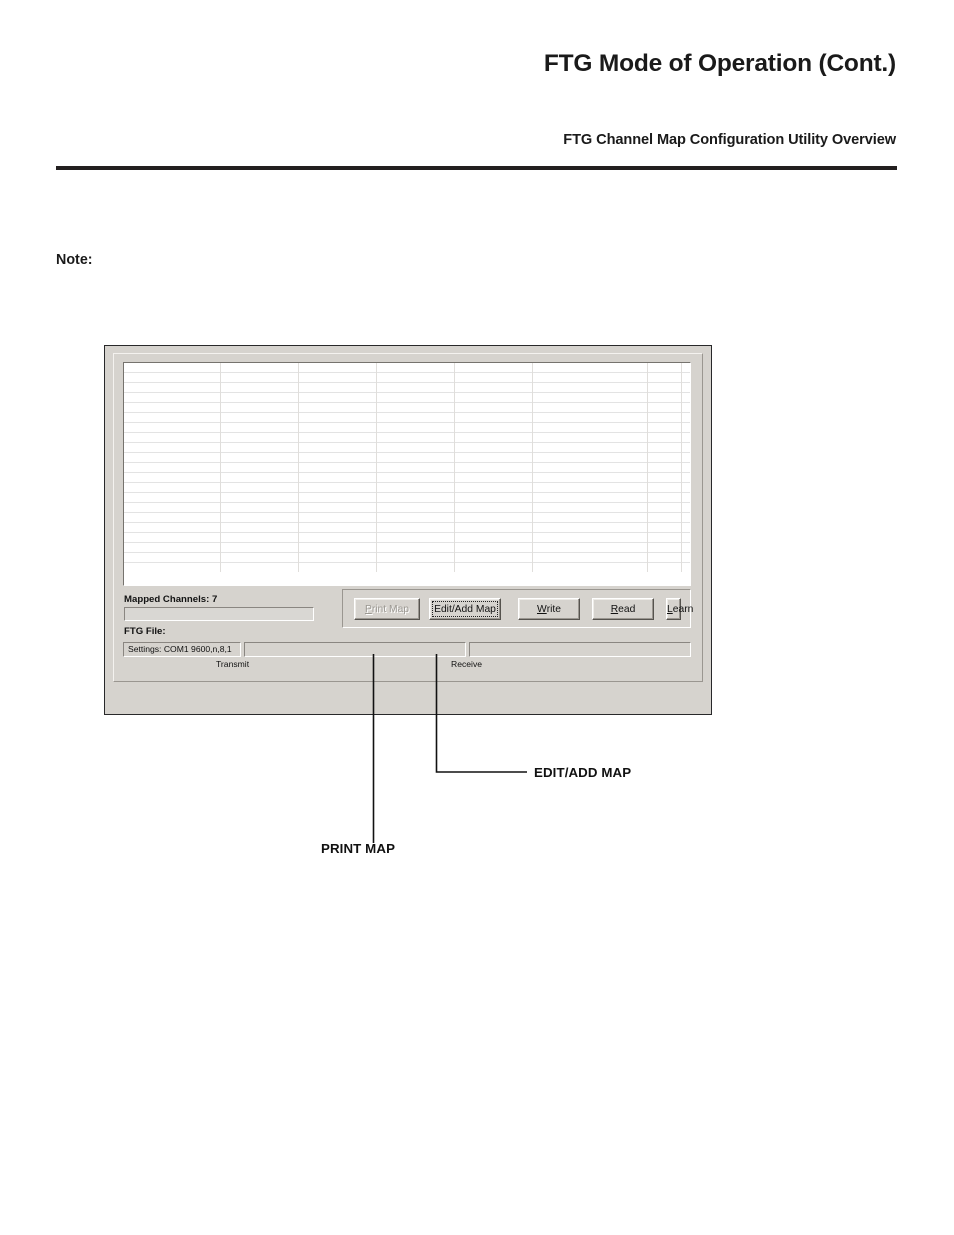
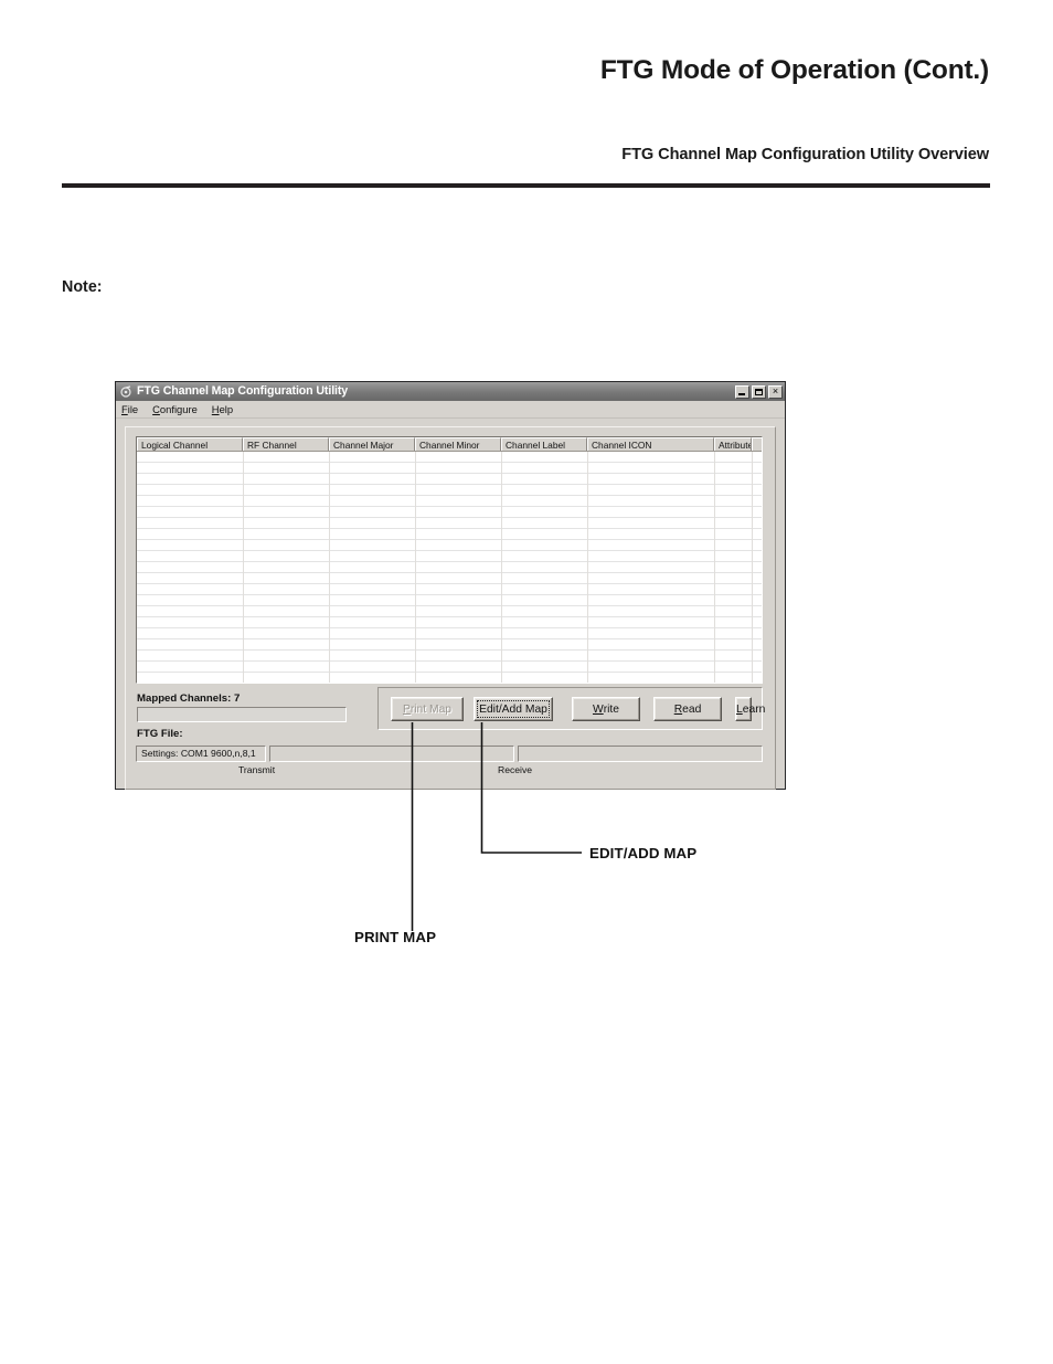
  FTG Mode of Operation (Cont.)
  FTG Channel Map Configuration Utility Overview
  Note:
+ FTG Channel Map Configuration Utility
+ ×
+ File
+ Configure
+ Help
+ Logical Channel
+ RF Channel
+ Channel Major
+ Channel Minor
+ Channel Label
+ Channel ICON
+ Attribute
  Mapped Channels: 7
  FTG File:
  P
  rint Map
  Edit/Add Map
  W
  rite
  R
  ead
  L
  earn
  Settings: COM1 9600,n,8,1
  Transmit
  Receive
  EDIT/ADD MAP
  PRINT MAP
